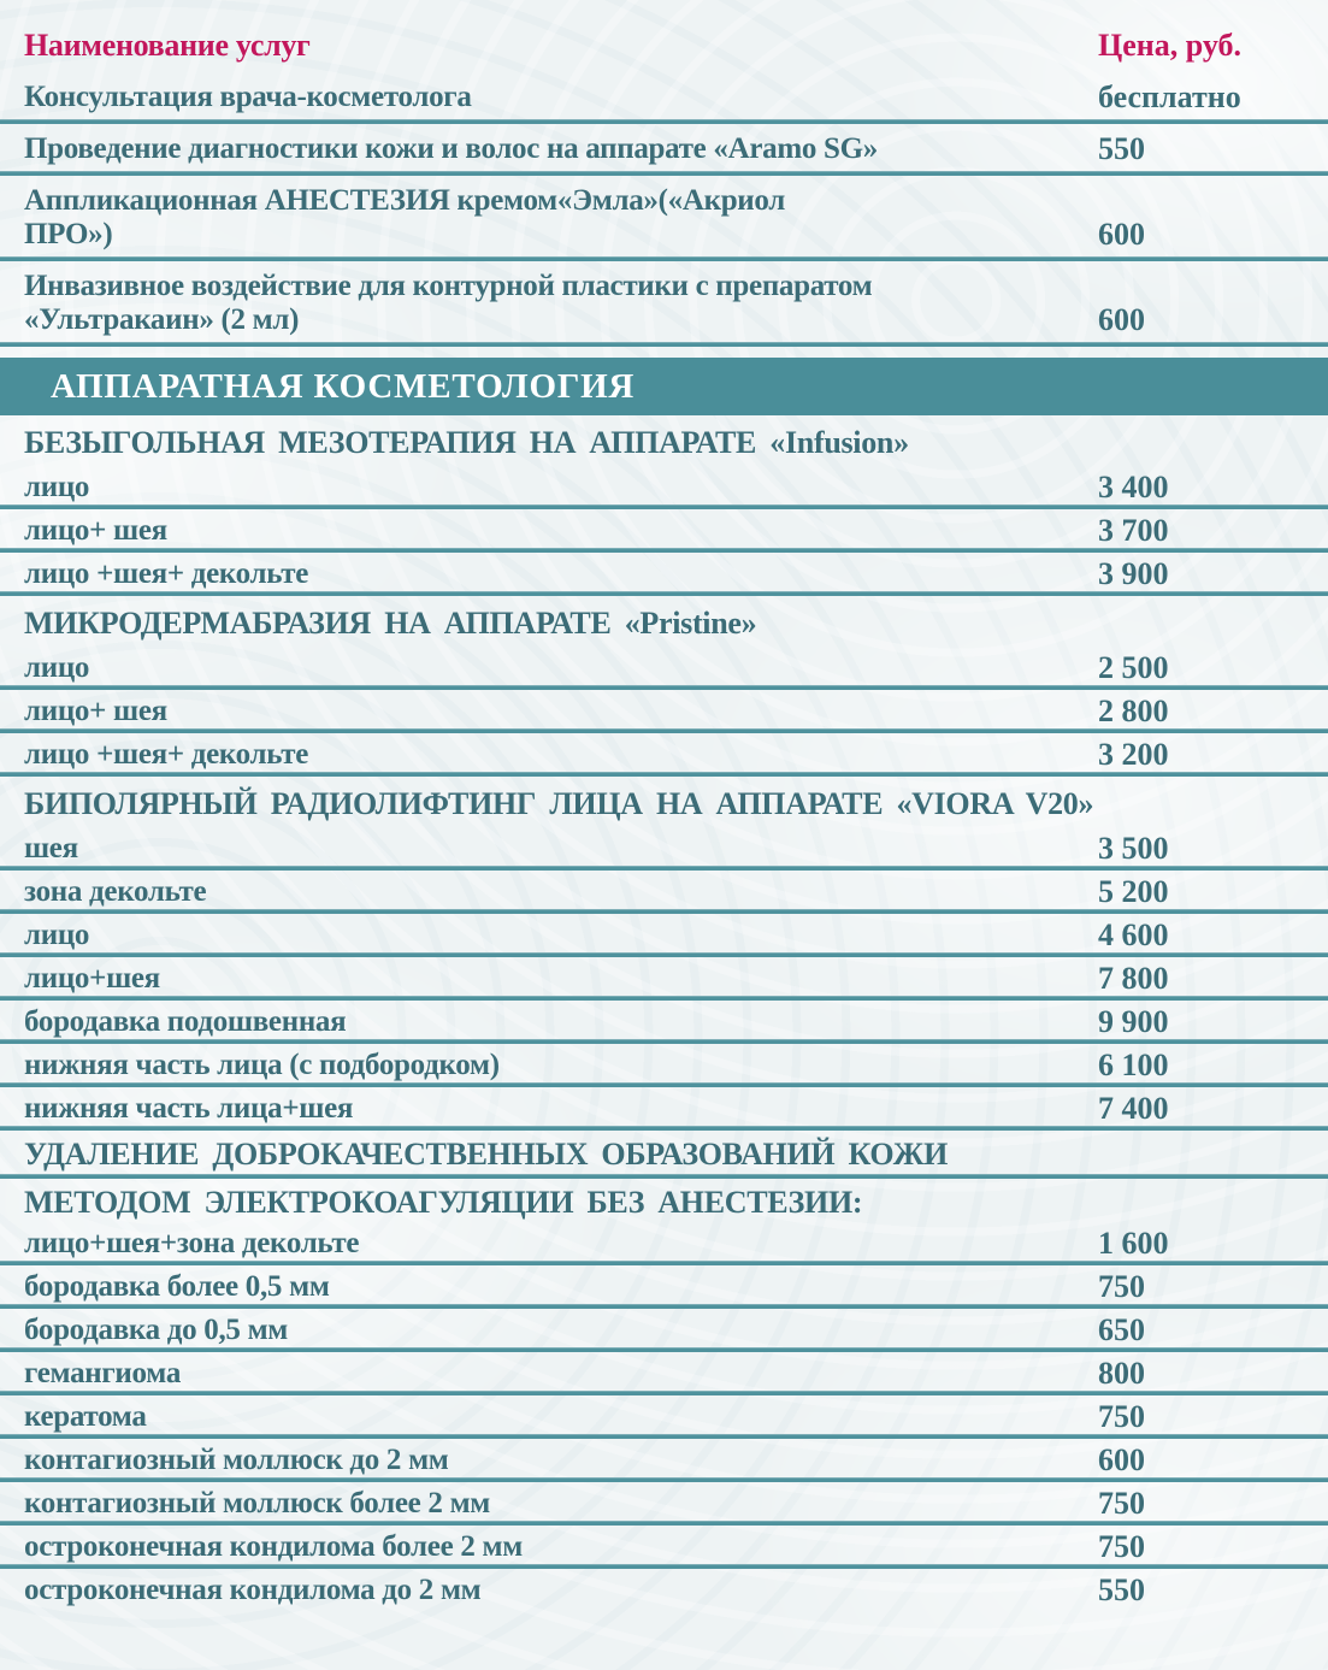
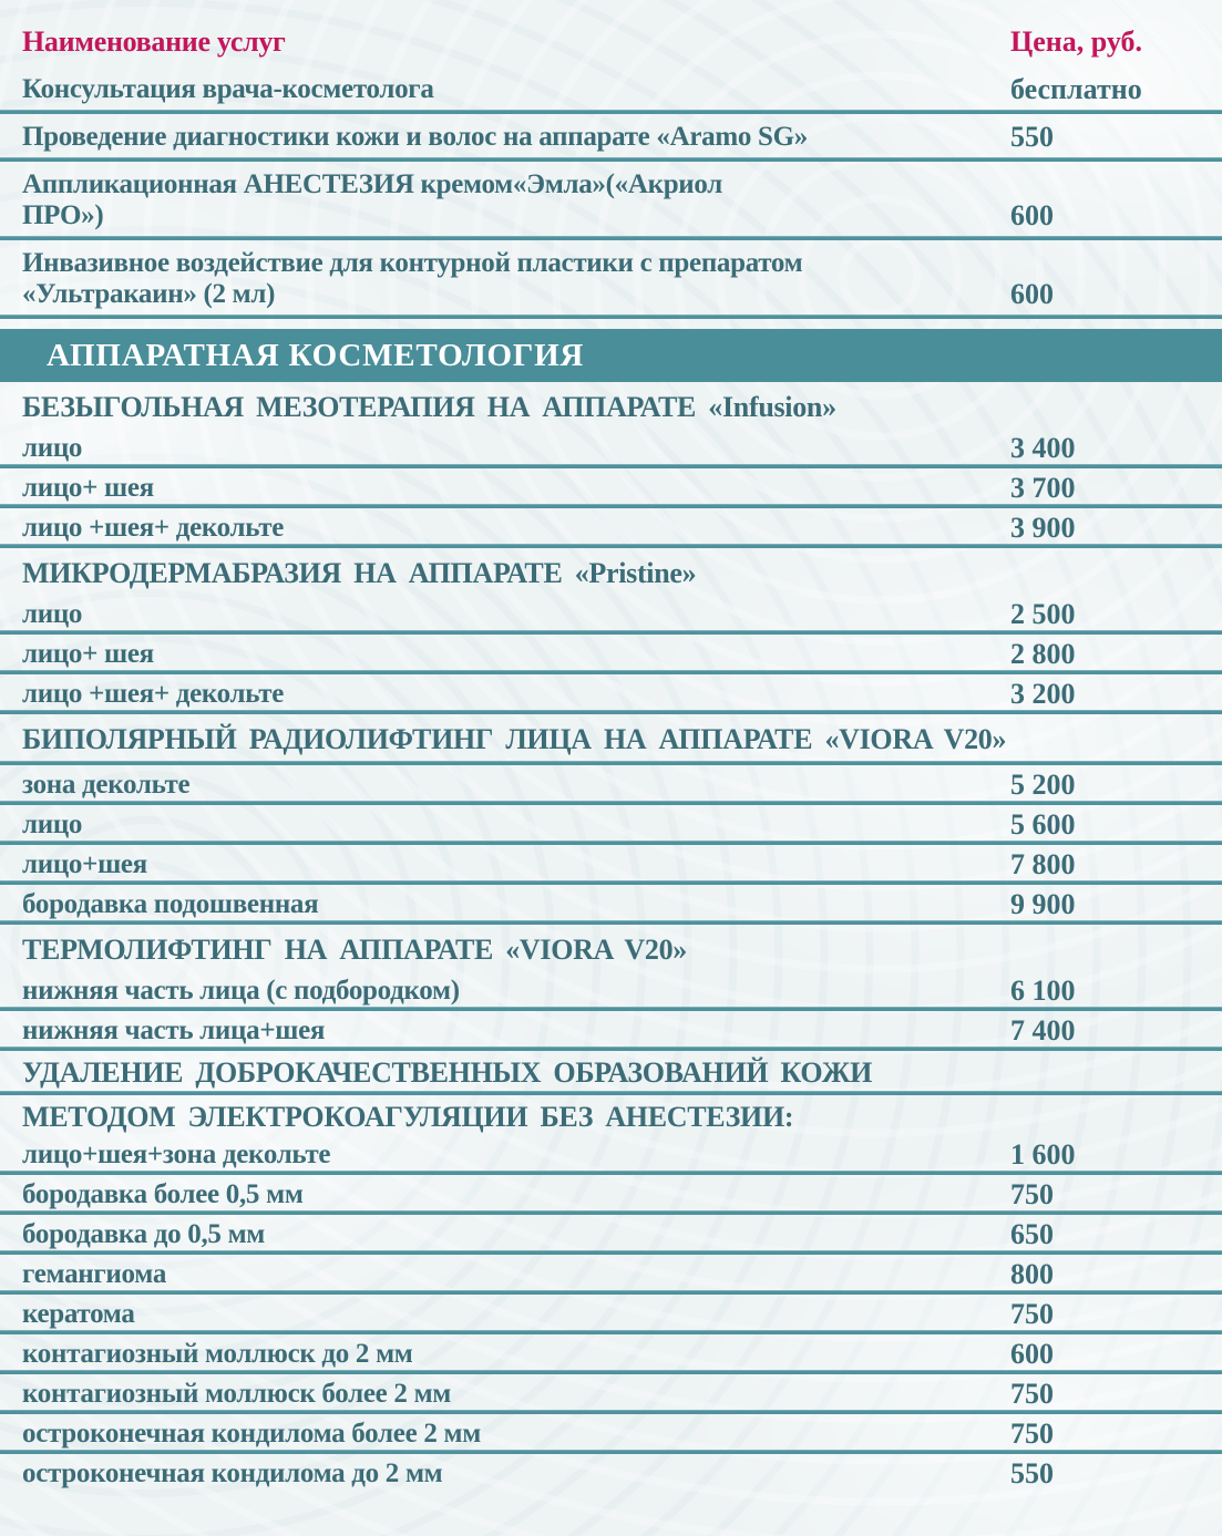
  Наименование услуг
  Цена, руб.
  Консультация врача-косметолога
  бесплатно
  Проведение диагностики кожи и волос на аппарате «Aramo SG»
  550
  Аппликационная АНЕСТЕЗИЯ кремом«Эмла»(«Акриол
  ПРО»)
  600
  Инвазивное воздействие для контурной пластики с препаратом
  «Ультракаин» (2 мл)
  600
  АППАРАТНАЯ КОСМЕТОЛОГИЯ
  БЕЗЫГОЛЬНАЯ МЕЗОТЕРАПИЯ НА АППАРАТЕ «Infusion»
  лицо
  3 400
  лицо+ шея
  3 700
  лицо +шея+ декольте
  3 900
  МИКРОДЕРМАБРАЗИЯ НА АППАРАТЕ «Pristine»
  лицо
  2 500
  лицо+ шея
  2 800
  лицо +шея+ декольте
  3 200
  БИПОЛЯРНЫЙ РАДИОЛИФТИНГ ЛИЦА НА АППАРАТЕ «VIORA V20»
- шея
- 3 500
  зона декольте
  5 200
  лицо
- 4 600
+ 5 600
  лицо+шея
  7 800
  бородавка подошвенная
  9 900
+ ТЕРМОЛИФТИНГ НА АППАРАТЕ «VIORA V20»
  нижняя часть лица (с подбородком)
  6 100
  нижняя часть лица+шея
  7 400
  УДАЛЕНИЕ ДОБРОКАЧЕСТВЕННЫХ ОБРАЗОВАНИЙ КОЖИ
  МЕТОДОМ ЭЛЕКТРОКОАГУЛЯЦИИ БЕЗ АНЕСТЕЗИИ:
  лицо+шея+зона декольте
  1 600
  бородавка более 0,5 мм
  750
  бородавка до 0,5 мм
  650
  гемангиома
  800
  кератома
  750
  контагиозный моллюск до 2 мм
  600
  контагиозный моллюск более 2 мм
  750
  остроконечная кондилома более 2 мм
  750
  остроконечная кондилома до 2 мм
  550
